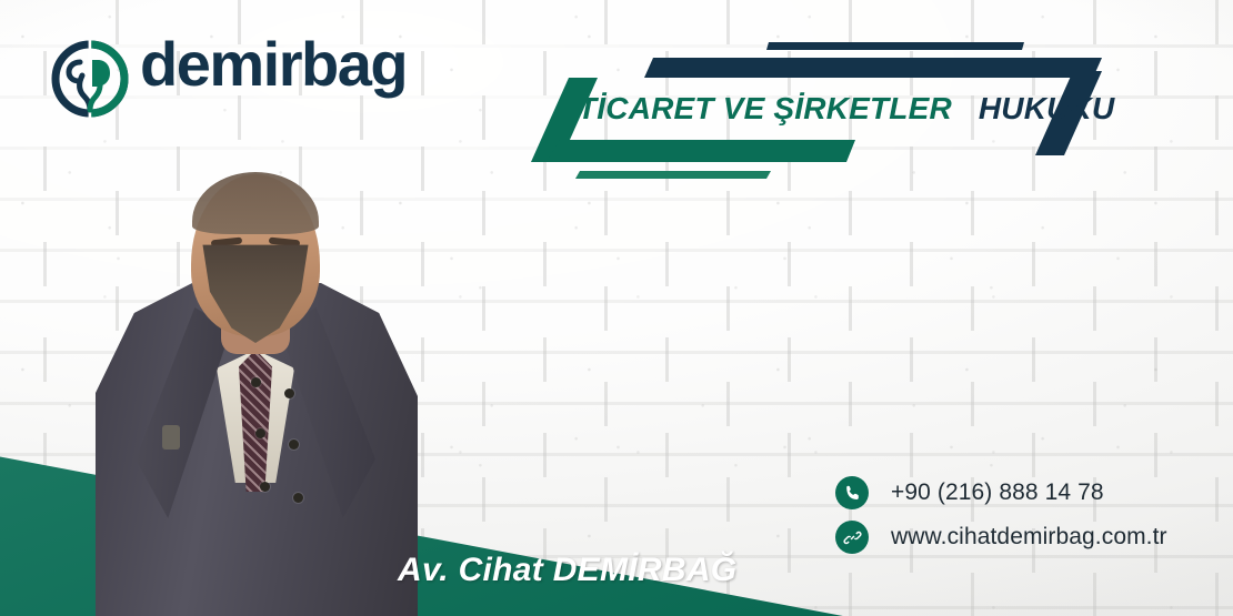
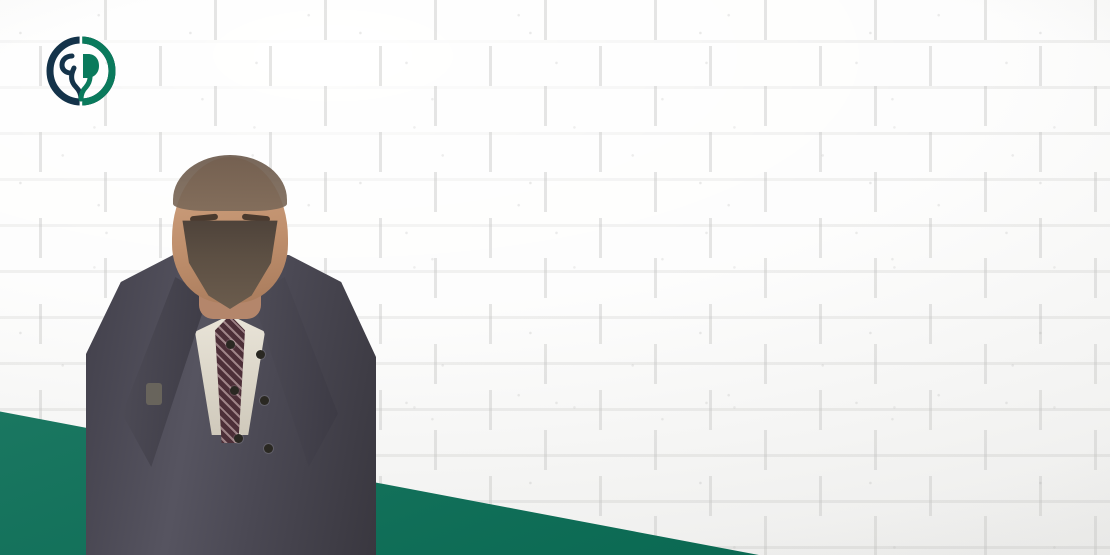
- TİCARET VE ŞİRKETLER HUKUKU
- demirbag
- Av. Cihat DEMİRBAĞ
- +90 (216) 888 14 78
- www.cihatdemirbag.com.tr
